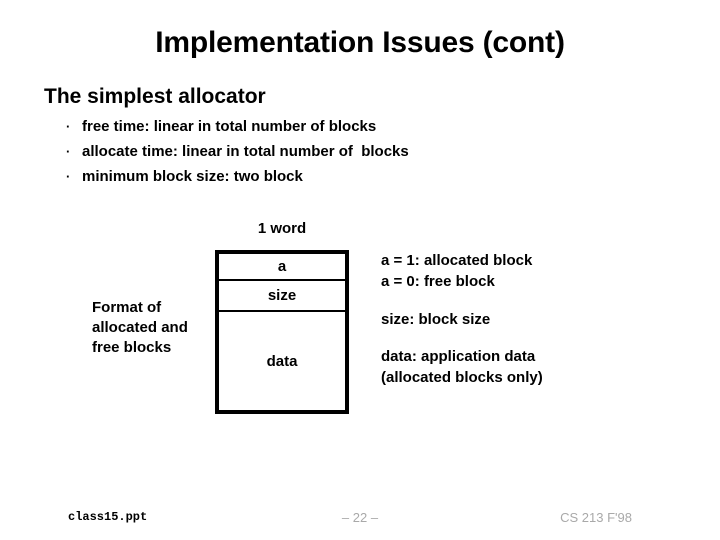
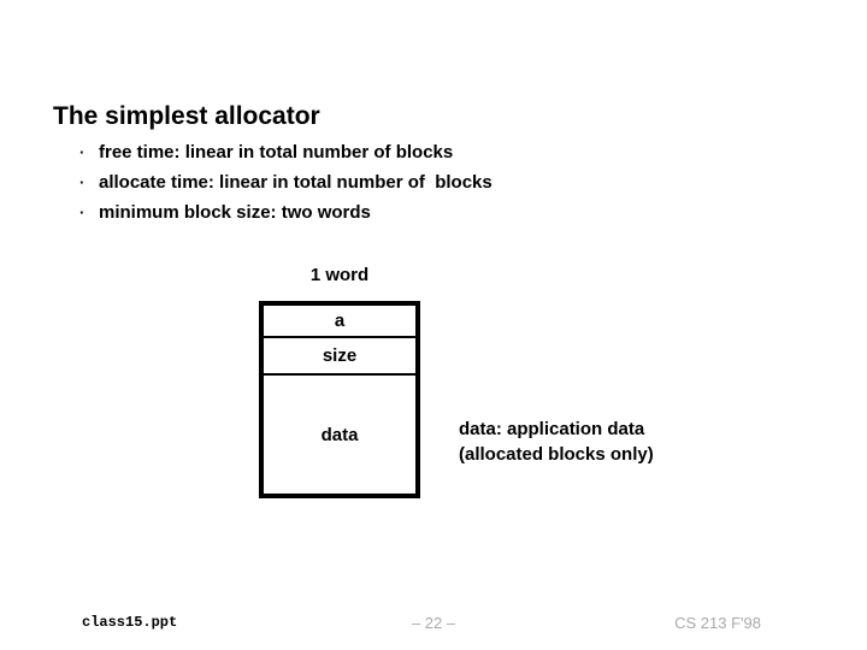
- Implementation Issues (cont)
  The simplest allocator
  ·
  free time: linear in total number of blocks
  ·
  allocate time: linear in total number of blocks
  ·
- minimum block size: two block
+ minimum block size: two words
  1 word
- Format of
- allocated and
- free blocks
  a
  size
  data
- a = 1: allocated block
- a = 0: free block
- size: block size
  data: application data
  (allocated blocks only)
  class15.ppt
  – 22 –
  CS 213 F'98
